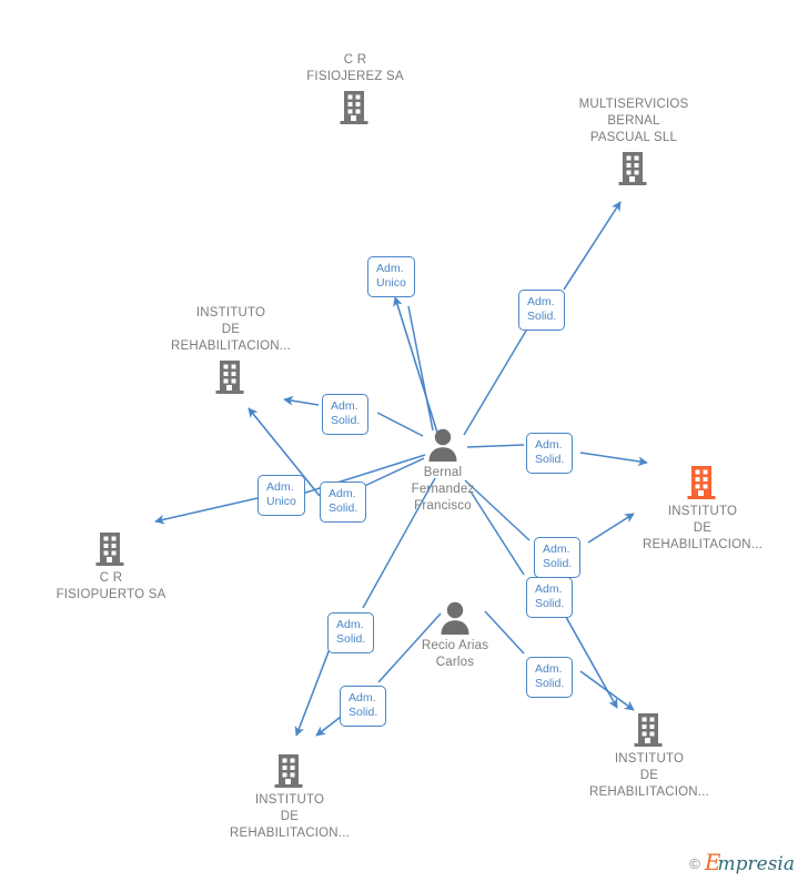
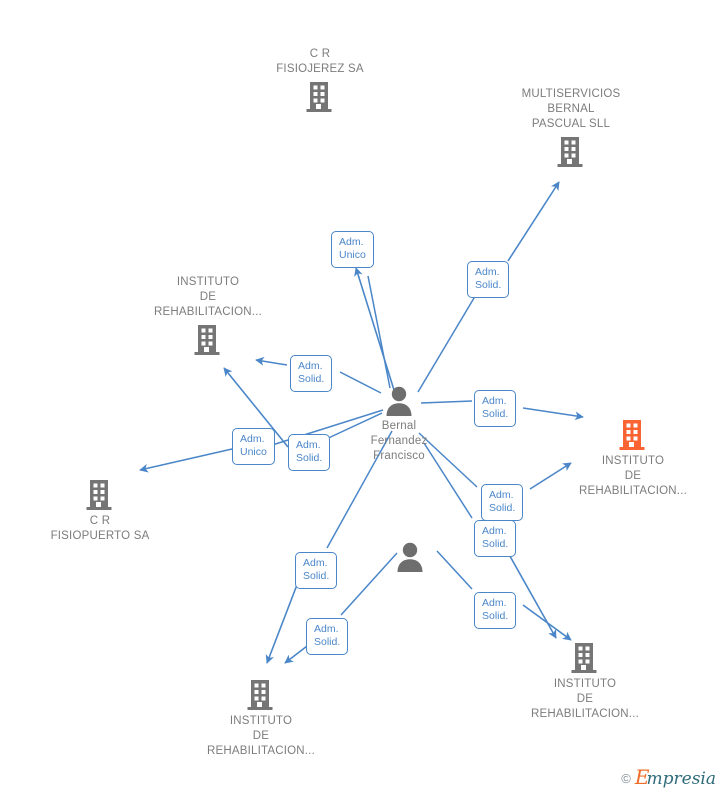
  C R
  FISIOJEREZ SA
  MULTISERVICIOS
  BERNAL
  PASCUAL SLL
  INSTITUTO
  DE
  REHABILITACION...
  INSTITUTO
  DE
  REHABILITACION...
  C R
  FISIOPUERTO SA
  INSTITUTO
  DE
  REHABILITACION...
  INSTITUTO
  DE
  REHABILITACION...
  Bernal
  Fernandez
  Francisco
- Recio Arias
- Carlos
  Adm.
  Unico
  Adm.
  Solid.
  Adm.
  Solid.
  Adm.
  Solid.
  Adm.
  Unico
  Adm.
  Solid.
  Adm.
  Solid.
  Adm.
  Solid.
  Adm.
  Solid.
  Adm.
  Solid.
  Adm.
  Solid.
  ©
  Empresia
